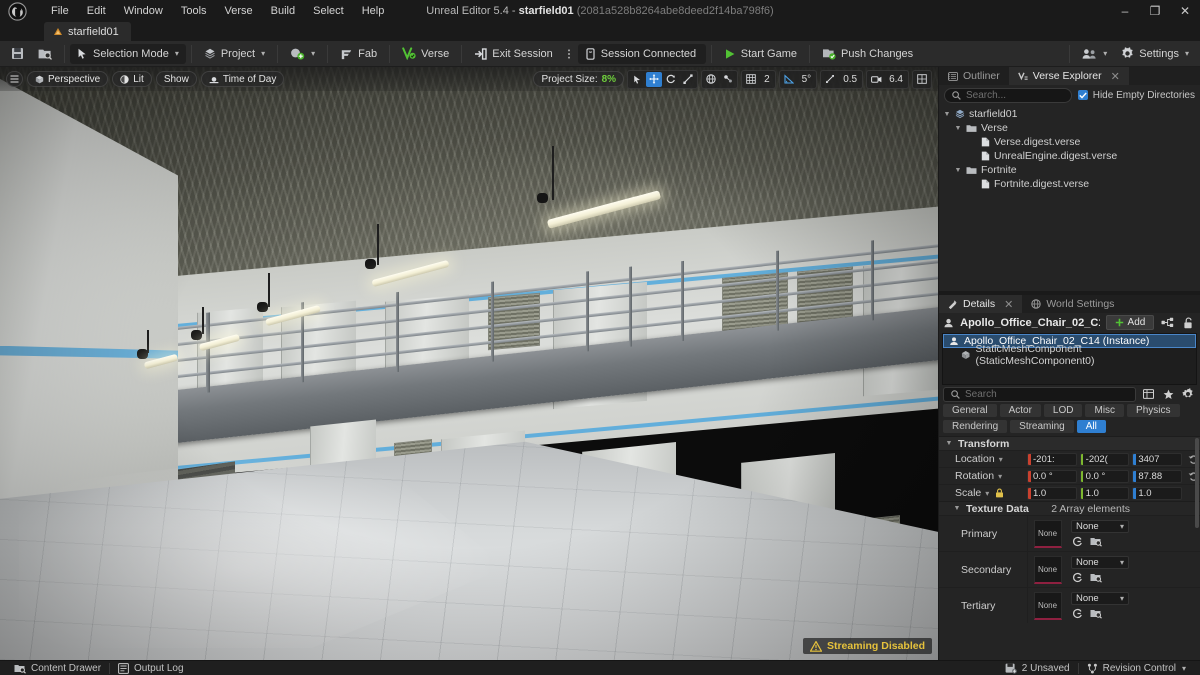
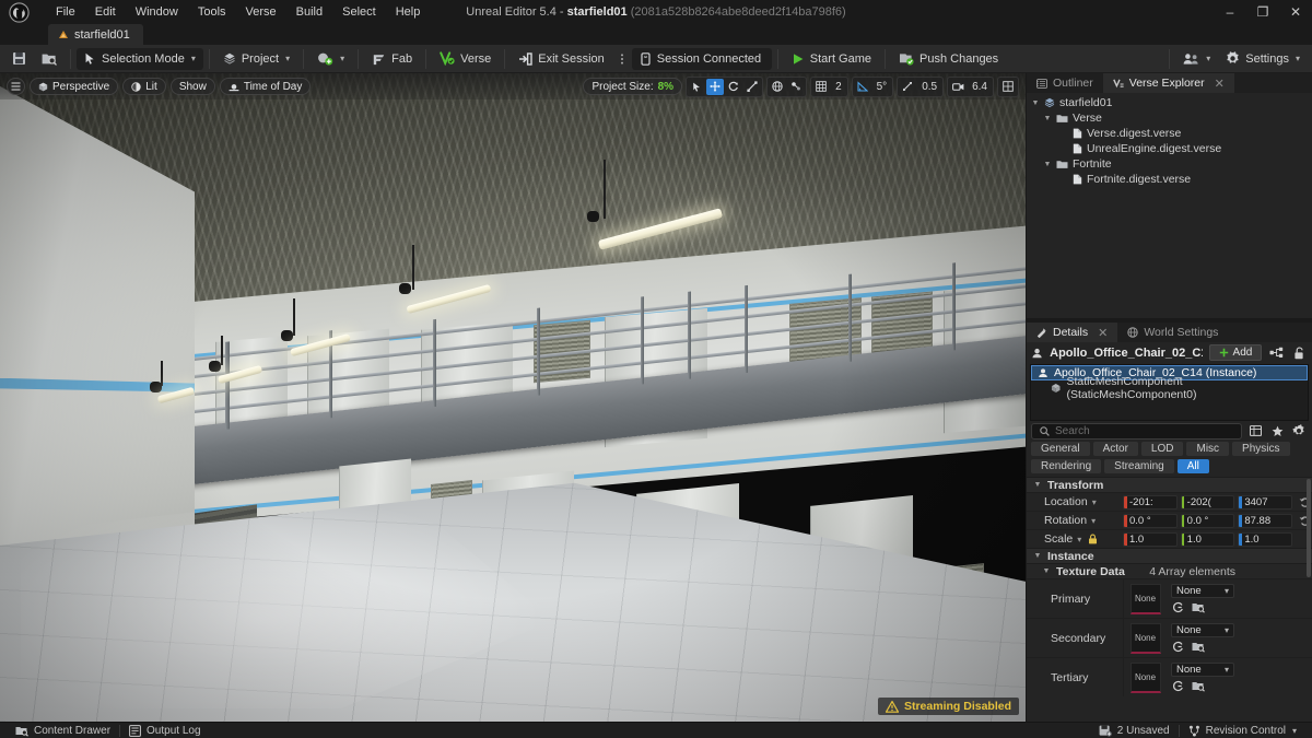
  File
  Edit
  Window
  Tools
  Verse
  Build
  Select
  Help
  Unreal Editor 5.4 - starfield01 (2081a528b8264abe8deed2f14ba798f6)
  –
  ❐
  ✕
  starfield01
  Selection Mode
  ▾
  Project
  ▾
  ▾
  Fab
  Verse
  Exit Session
  Session Connected
  Start Game
  Push Changes
  ▾
  Settings
  ▾
  Perspective
  Lit
  Show
  Time of Day
  Project Size:
  8%
  2
  5°
  0.5
  6.4
  Streaming Disabled
  Outliner
  Verse Explorer
  ✕
- Search...
- Hide Empty Directories
  starfield01
  Verse
  Verse.digest.verse
  UnrealEngine.digest.verse
  Fortnite
  Fortnite.digest.verse
  Details
  ✕
  World Settings
  Apollo_Office_Chair_02_C
  Add
  Apollo_Office_Chair_02_C14 (Instance)
  StaticMeshComponent (StaticMeshComponent0)
  Search
  General
  Actor
  LOD
  Misc
  Physics
  Rendering
  Streaming
  All
  Transform
  Location
  ▾
  -201:
  -202(
  3407
  Rotation
  ▾
  0.0 °
  0.0 °
  87.88
  Scale
  ▾
  1.0
  1.0
  1.0
+ Instance
  Texture Data
- 2 Array elements
+ 4 Array elements
  Primary
  None
  None
  ▾
  Secondary
  None
  None
  ▾
  Tertiary
  None
  None
  ▾
  Content Drawer
  Output Log
  2 Unsaved
  Revision Control
  ▾
